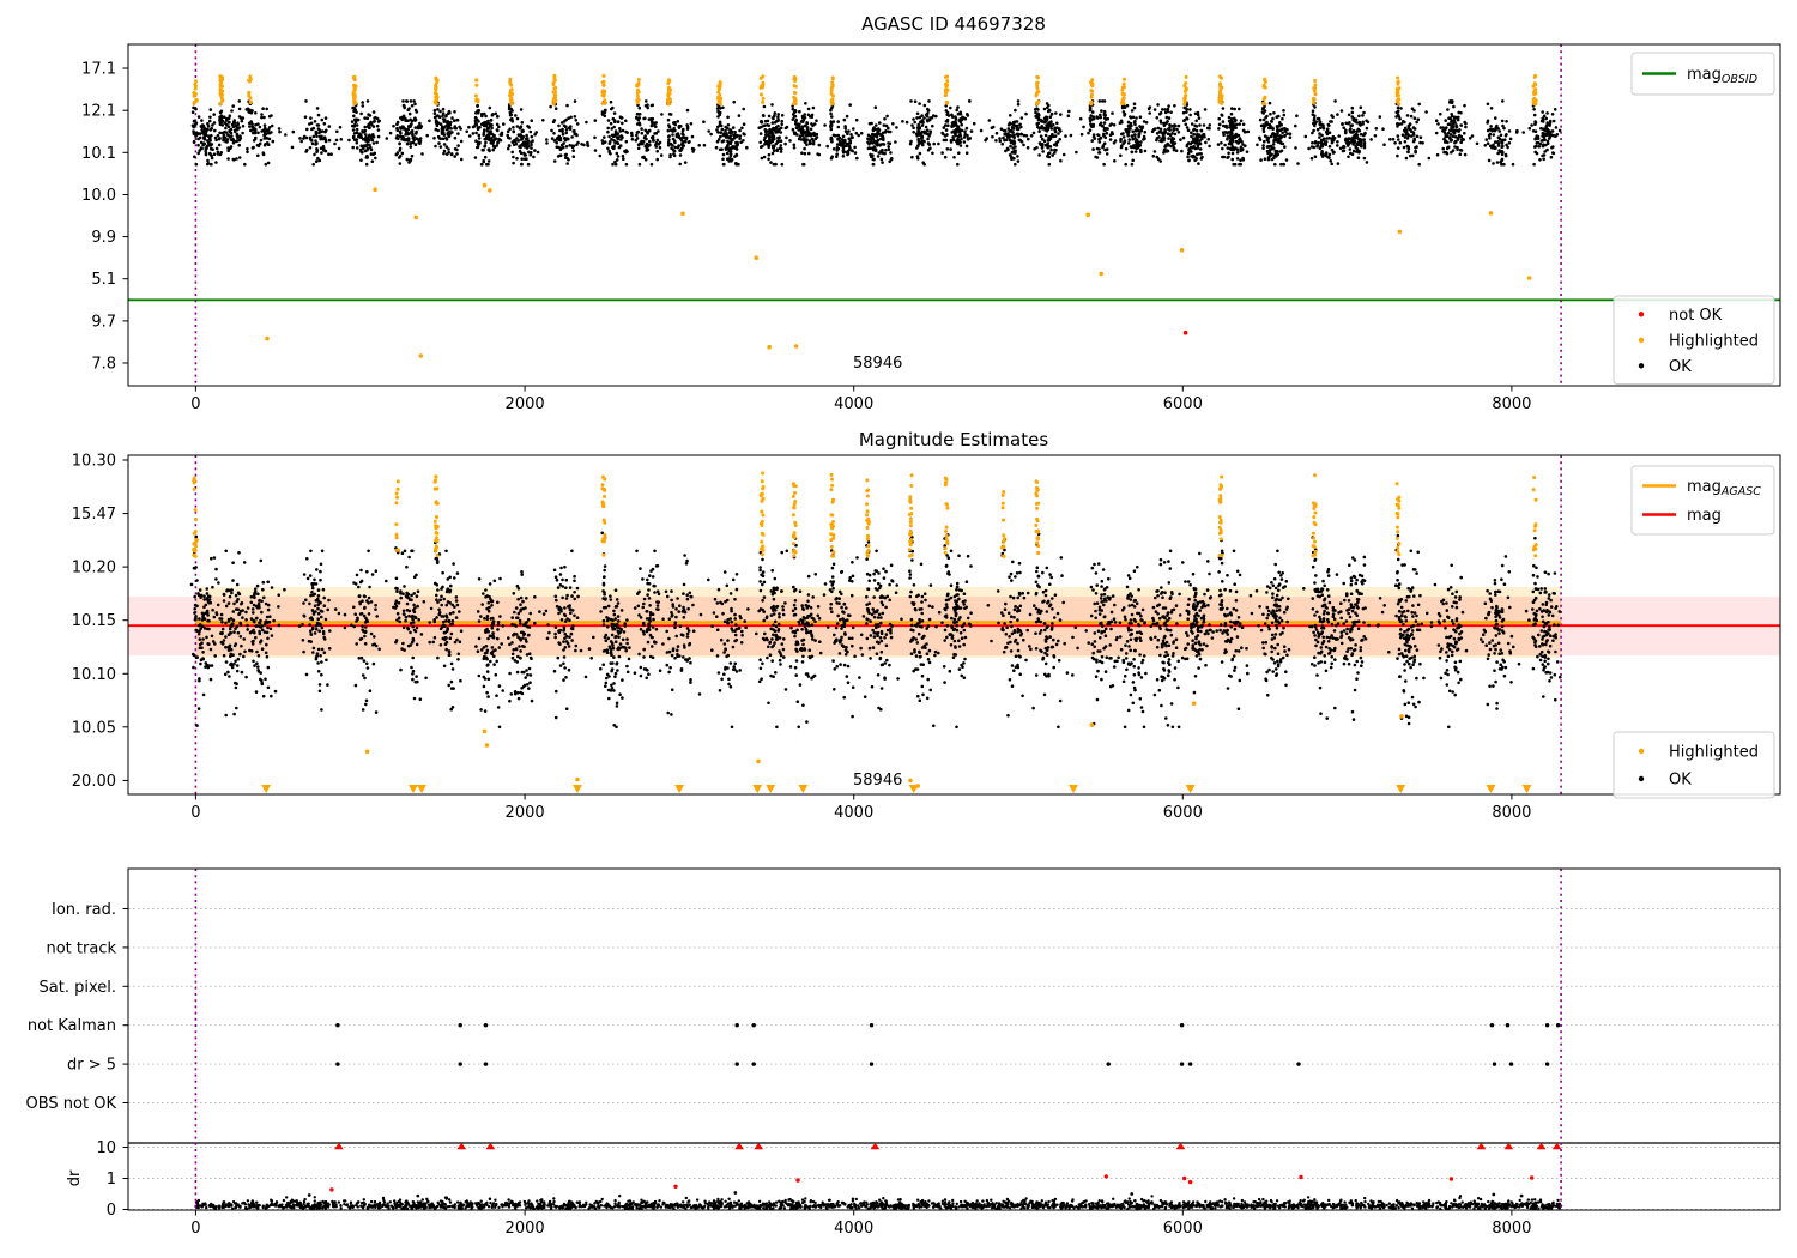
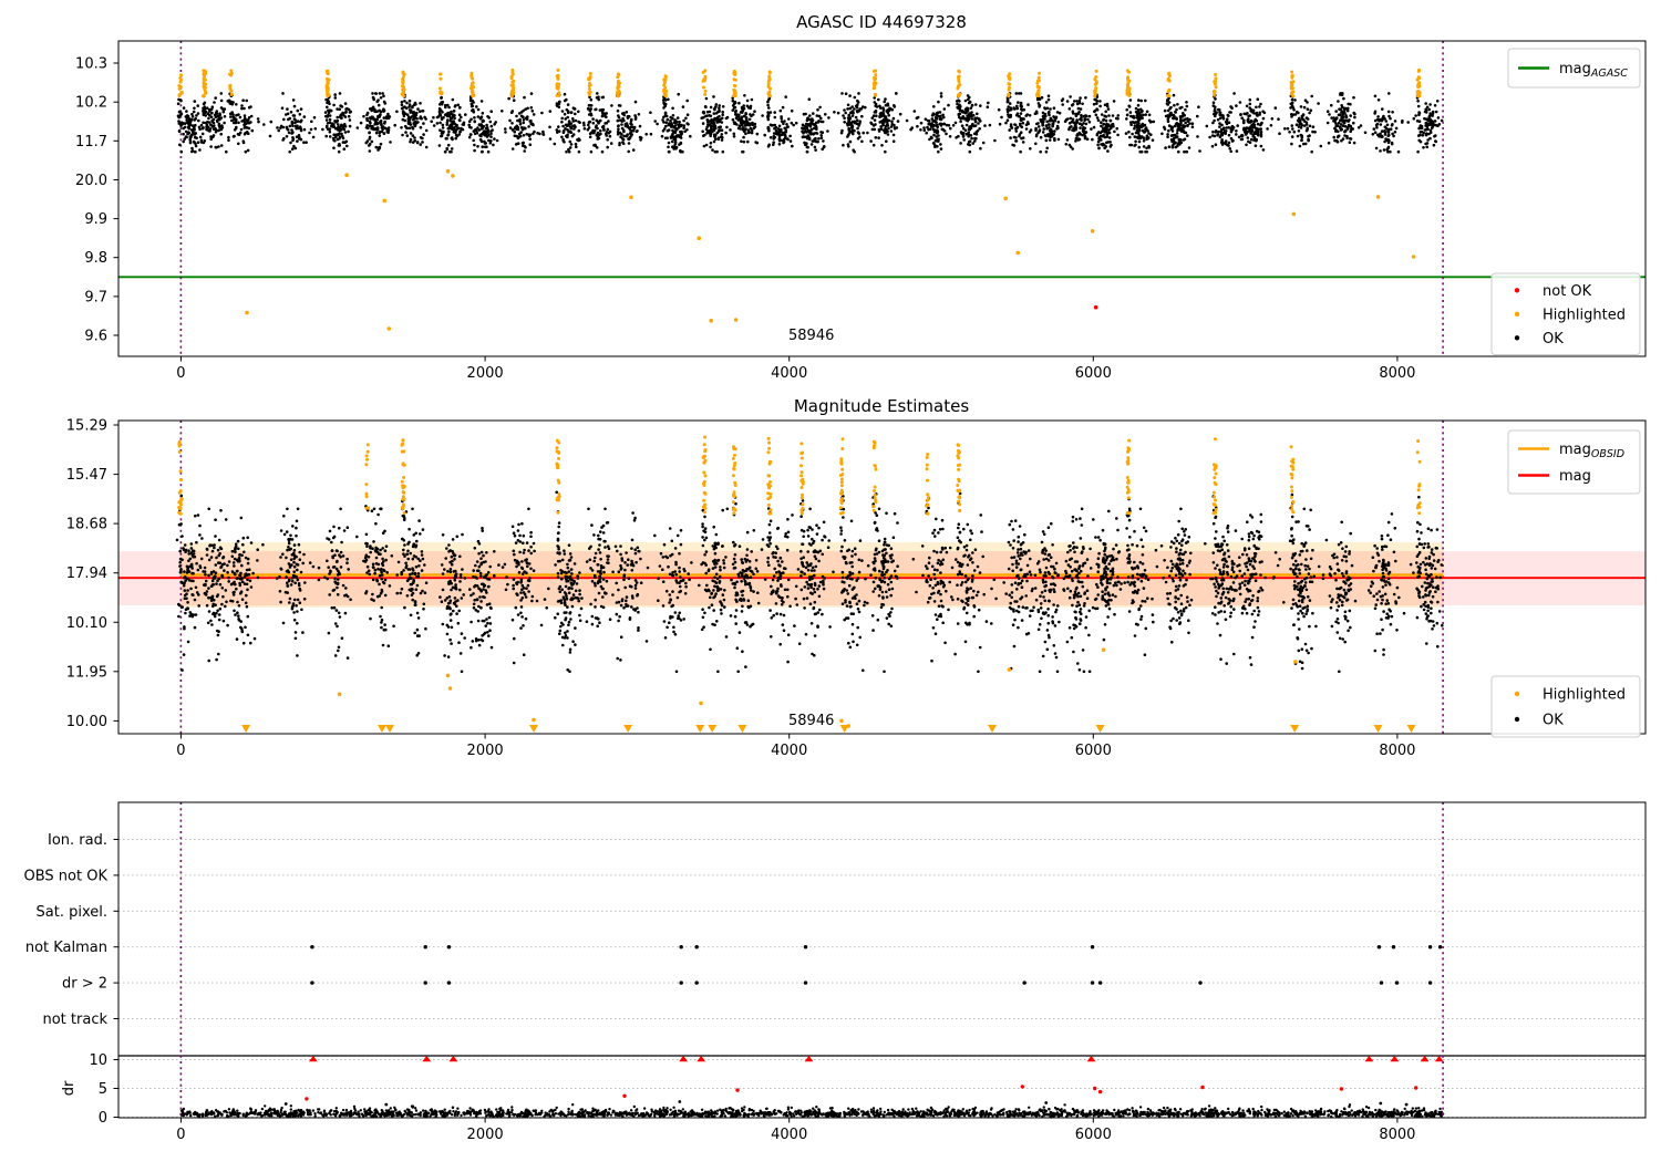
  0
  2000
  4000
  6000
  8000
- 7.8
+ 9.6
  9.7
- 5.1
+ 9.8
  9.9
- 10.0
+ 20.0
- 10.1
+ 11.7
- 12.1
+ 10.2
- 17.1
+ 10.3
- magOBSID
+ magAGASC
  not OK
  Highlighted
  OK
  0
  2000
  4000
  6000
  8000
- 20.00
+ 10.00
- 10.05
+ 11.95
  10.10
- 10.15
+ 17.94
- 10.20
+ 18.68
  15.47
- 10.30
+ 15.29
- magAGASC
+ magOBSID
  mag
  Highlighted
  OK
  Ion. rad.
- not track
+ OBS not OK
  Sat. pixel.
  not Kalman
- dr > 5
+ dr > 2
- OBS not OK
+ not track
  10
- 1
+ 5
  0
  0
  2000
  4000
  6000
  8000
  AGASC ID 44697328
  Magnitude Estimates
  58946
  58946
